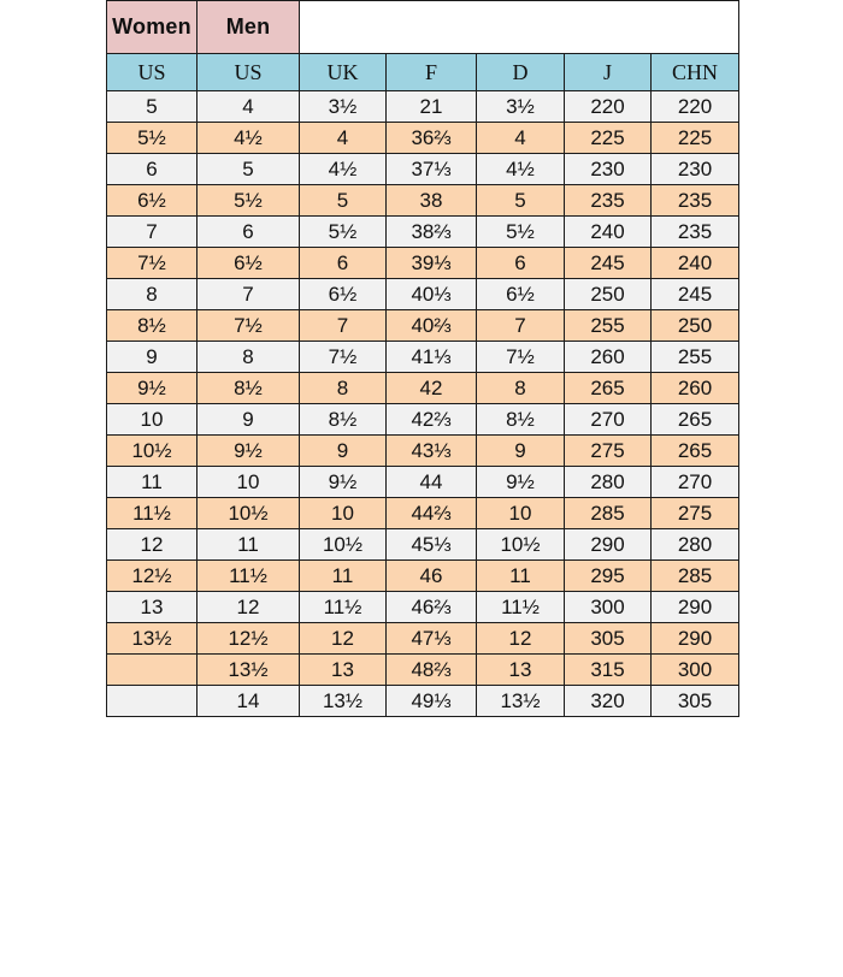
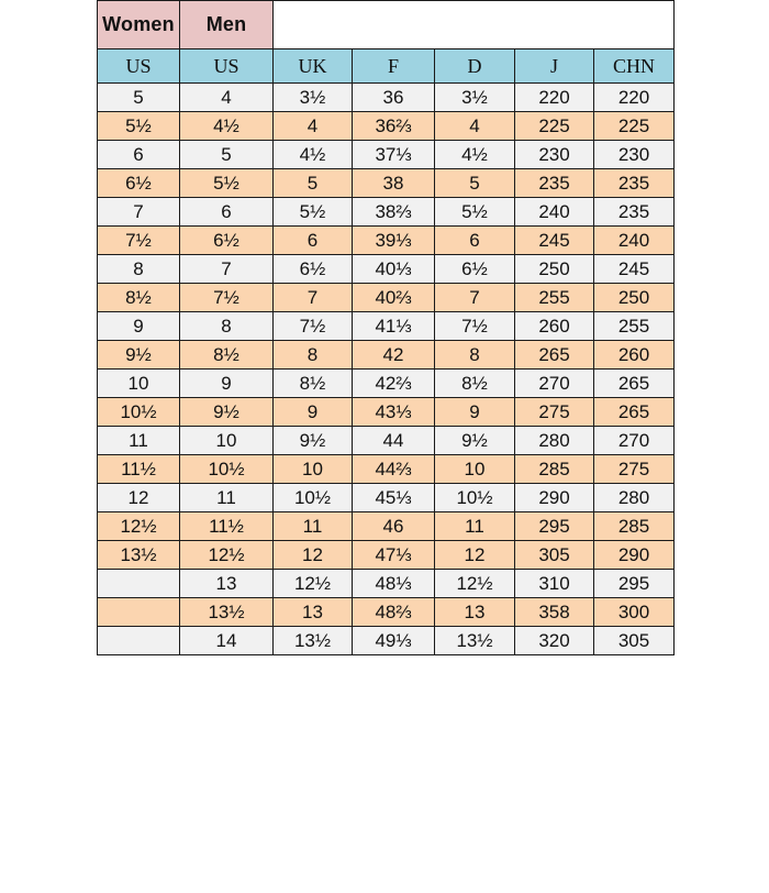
  Women	Men
  US	US	UK	F	D	J	CHN
- 5	4	3½	21	3½	220	220
+ 5	4	3½	36	3½	220	220
  5½	4½	4	36⅔	4	225	225
  6	5	4½	37⅓	4½	230	230
  6½	5½	5	38	5	235	235
  7	6	5½	38⅔	5½	240	235
  7½	6½	6	39⅓	6	245	240
  8	7	6½	40⅓	6½	250	245
  8½	7½	7	40⅔	7	255	250
  9	8	7½	41⅓	7½	260	255
  9½	8½	8	42	8	265	260
  10	9	8½	42⅔	8½	270	265
  10½	9½	9	43⅓	9	275	265
  11	10	9½	44	9½	280	270
  11½	10½	10	44⅔	10	285	275
  12	11	10½	45⅓	10½	290	280
  12½	11½	11	46	11	295	285
- 13	12	11½	46⅔	11½	300	290
  13½	12½	12	47⅓	12	305	290
+ 	13	12½	48⅓	12½	310	295
- 	13½	13	48⅔	13	315	300
+ 	13½	13	48⅔	13	358	300
  	14	13½	49⅓	13½	320	305
